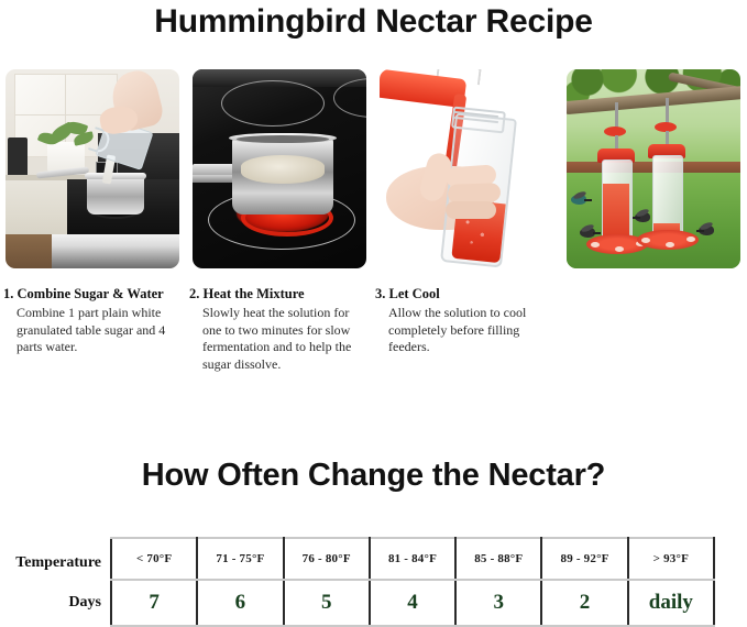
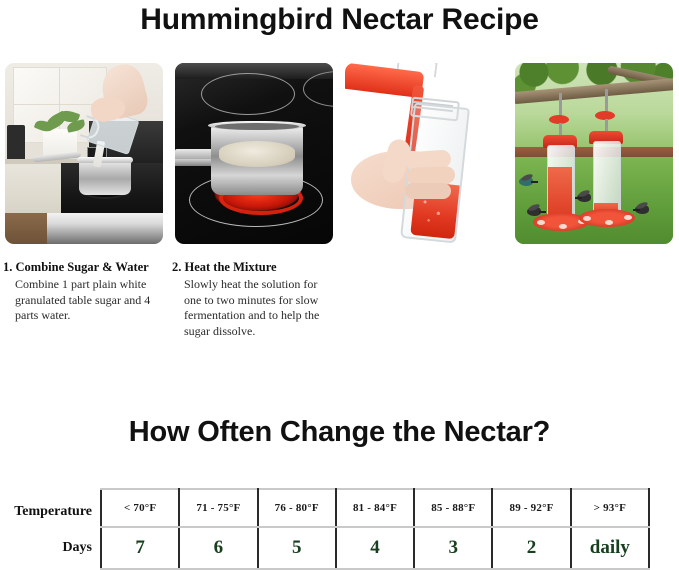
  Hummingbird Nectar Recipe
  1. Combine Sugar & Water
  Combine 1 part plain white granulated table sugar and 4 parts water.
  2. Heat the Mixture
  Slowly heat the solution for one to two minutes for slow fermentation and to help the sugar dissolve.
- 3. Let Cool
- Allow the solution to cool completely before filling feeders.
  How Often Change the Nectar?
  Temperature
  Days
  < 70°F	71 - 75°F	76 - 80°F	81 - 84°F	85 - 88°F	89 - 92°F	> 93°F
  7	6	5	4	3	2	daily
